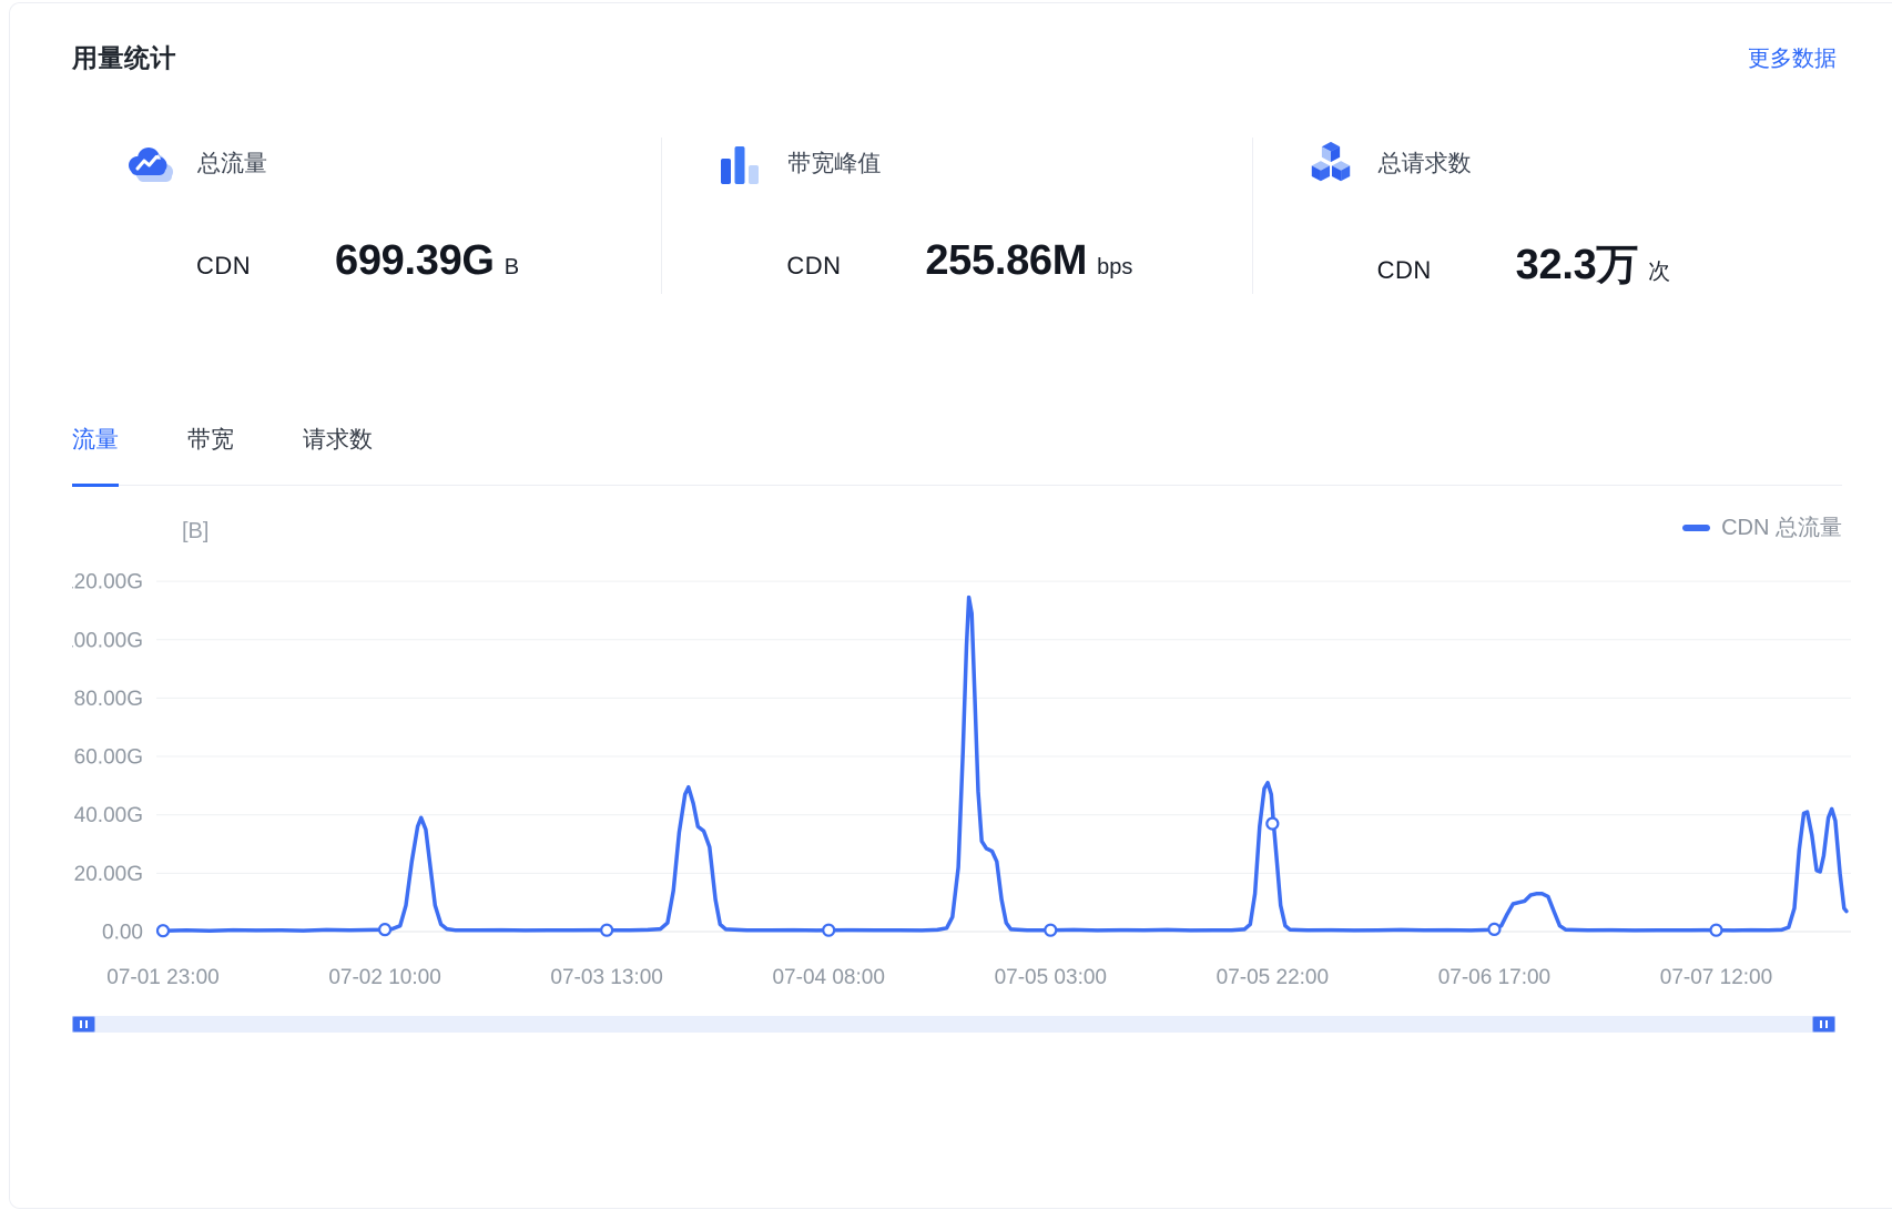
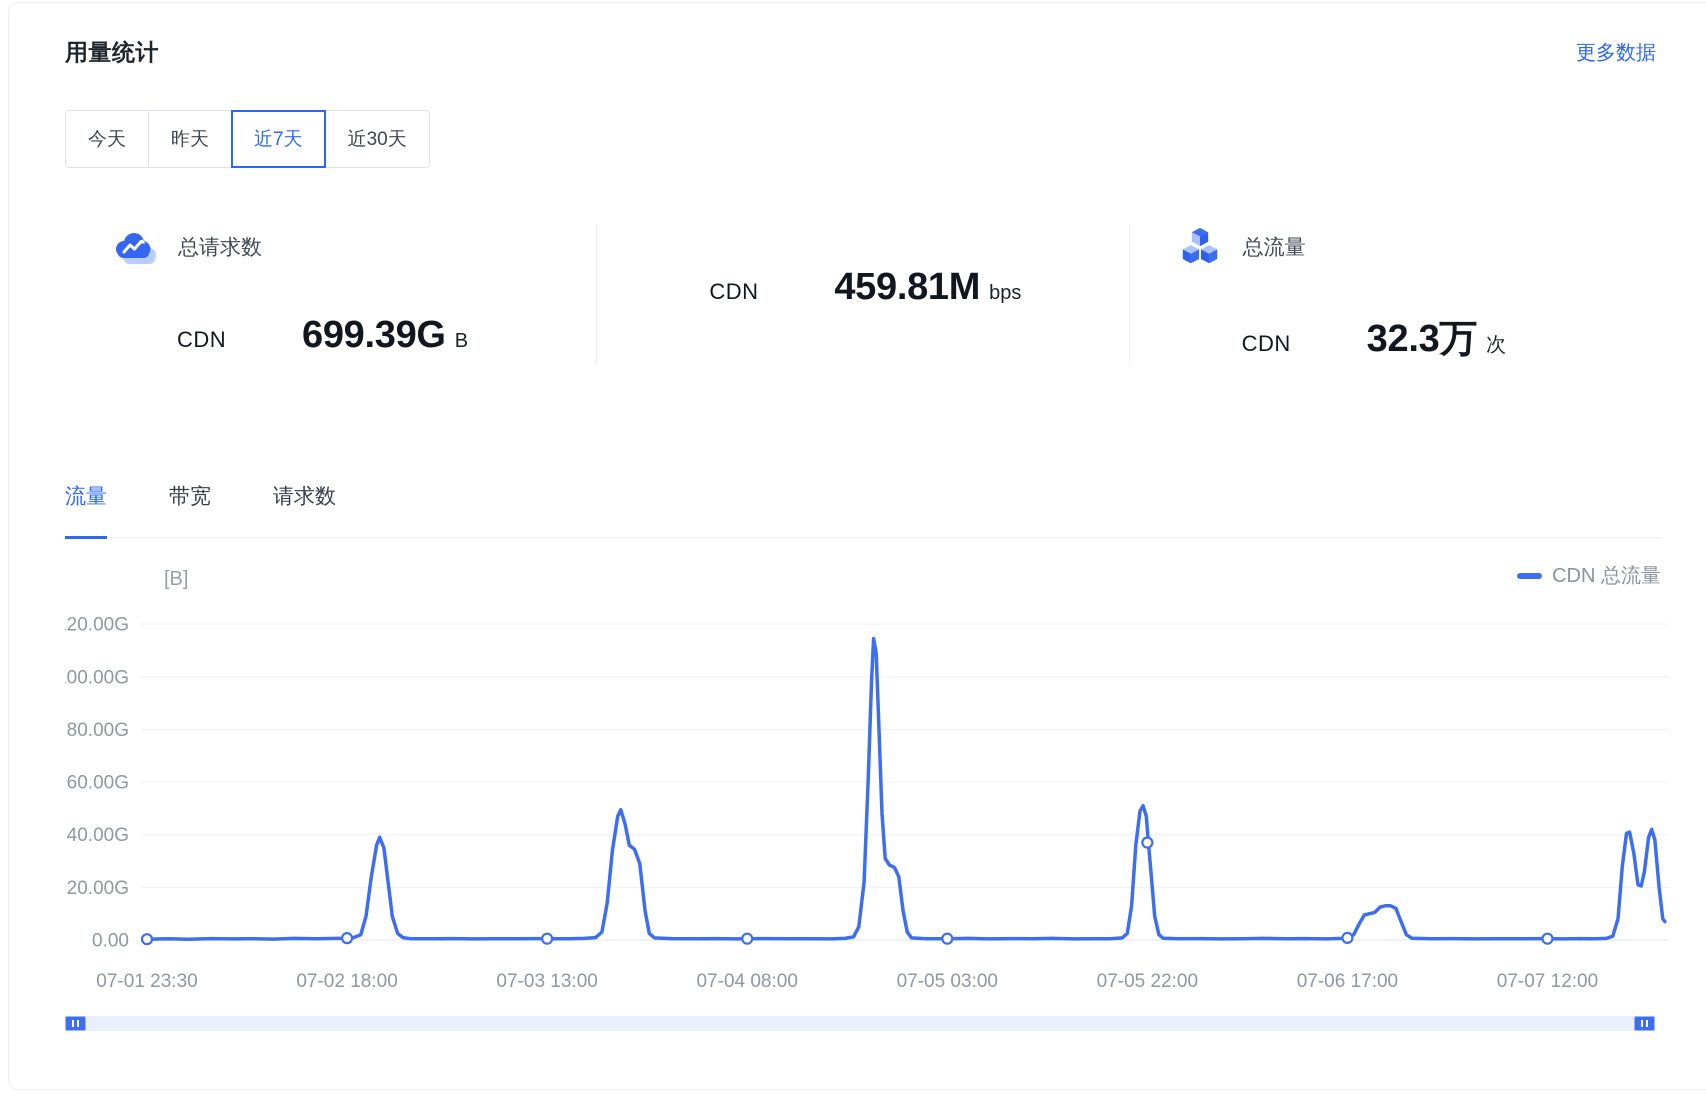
  用量统计
  更多数据
+ 今天
+ 昨天
+ 近7天
+ 近30天
- 总流量
+ 总请求数
  CDN
  699.39G
  B
- 带宽峰值
  CDN
- 255.86M
+ 459.81M
  bps
- 总请求数
+ 总流量
  CDN
  32.3万
  次
  流量
  带宽
  请求数
  CDN 总流量
  [B]
  0.00
  20.00G
  40.00G
  60.00G
  80.00G
  00.00G
  20.00G
- 07-01 23:00
+ 07-01 23:30
- 07-02 10:00
+ 07-02 18:00
  07-03 13:00
  07-04 08:00
  07-05 03:00
  07-05 22:00
  07-06 17:00
  07-07 12:00
